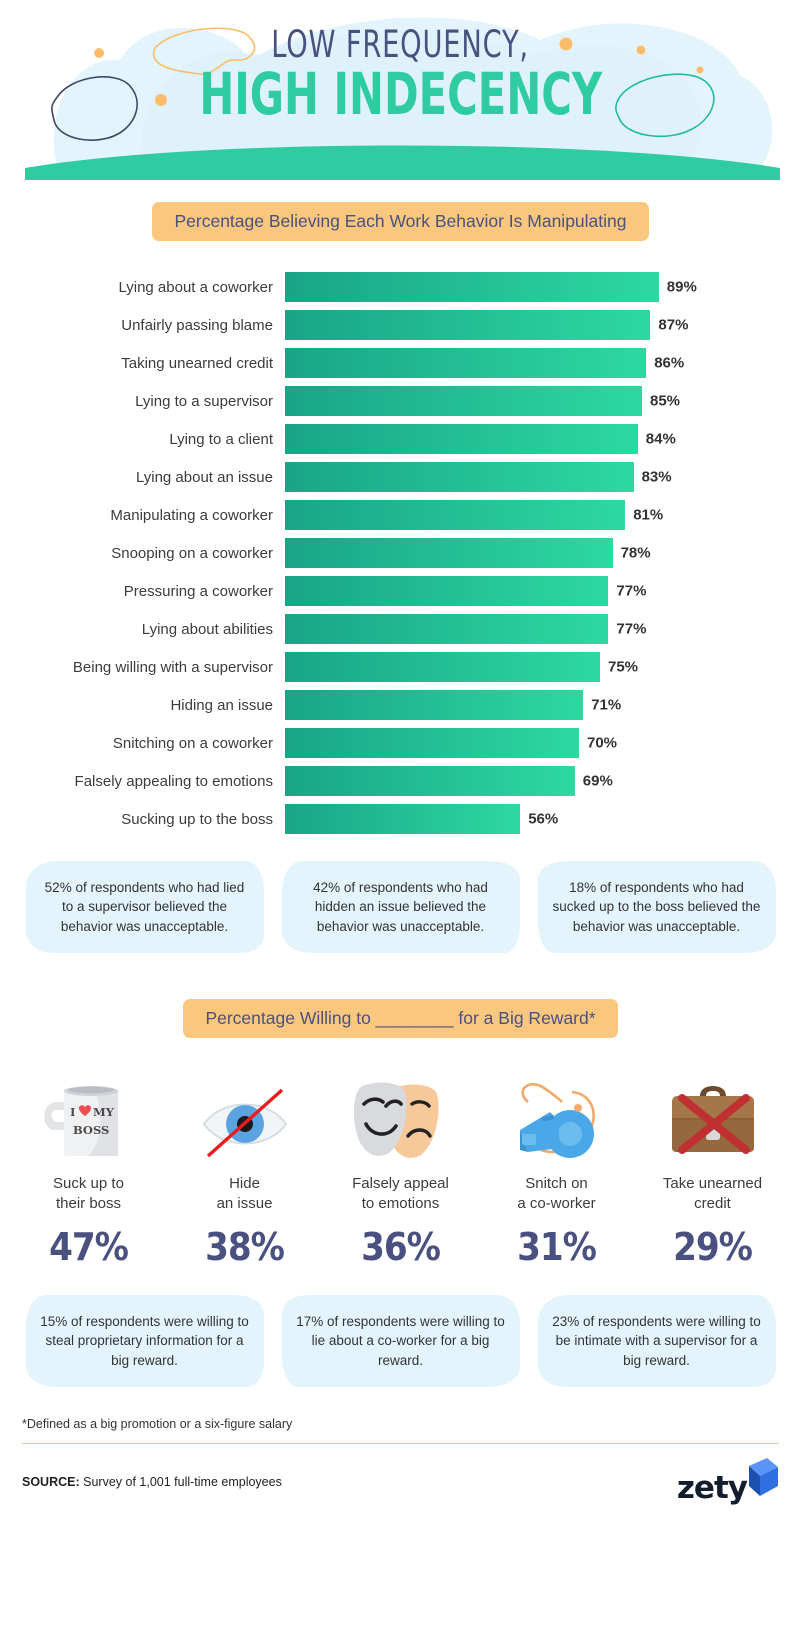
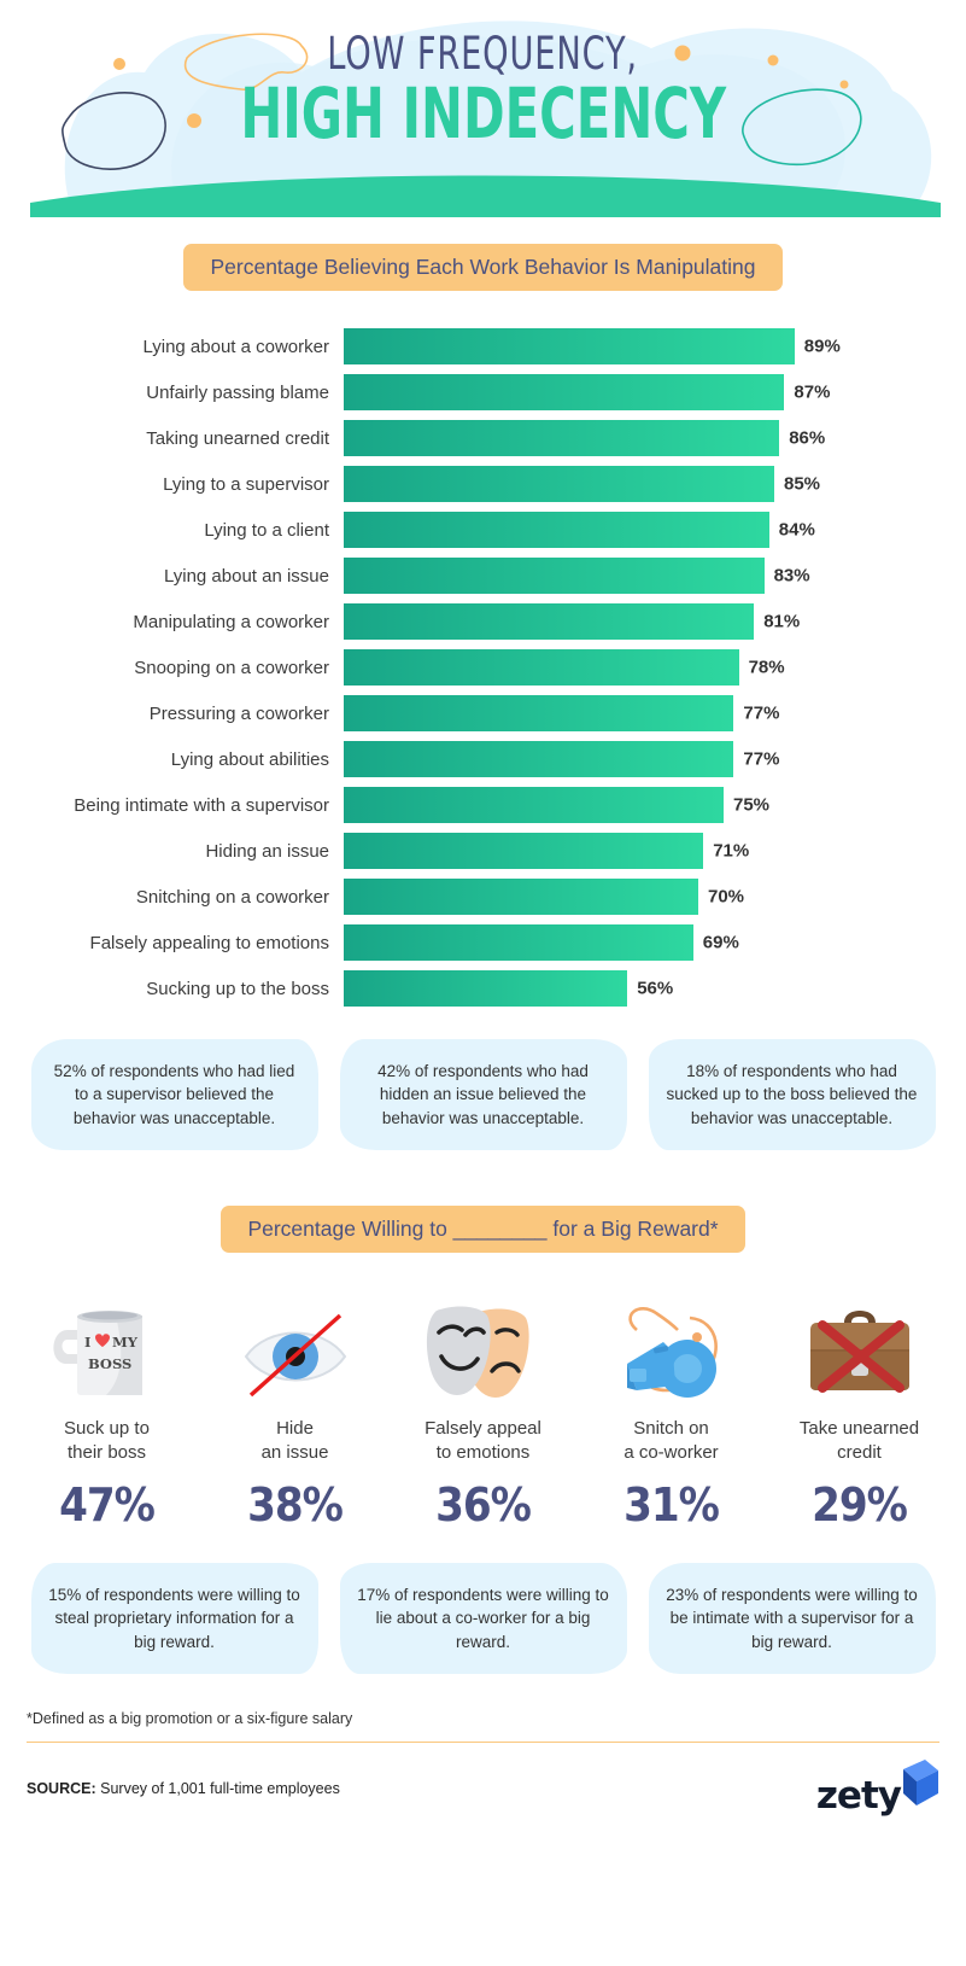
  LOW FREQUENCY,
  HIGH INDECENCY
  Percentage Believing Each Work Behavior Is Manipulating
  Lying about a coworker
  89%
  Unfairly passing blame
  87%
  Taking unearned credit
  86%
  Lying to a supervisor
  85%
  Lying to a client
  84%
  Lying about an issue
  83%
  Manipulating a coworker
  81%
  Snooping on a coworker
  78%
  Pressuring a coworker
  77%
  Lying about abilities
  77%
- Being willing with a supervisor
+ Being intimate with a supervisor
  75%
  Hiding an issue
  71%
  Snitching on a coworker
  70%
  Falsely appealing to emotions
  69%
  Sucking up to the boss
  56%
  52% of respondents who had lied to a supervisor believed the behavior was unacceptable.
  42% of respondents who had hidden an issue believed the behavior was unacceptable.
  18% of respondents who had sucked up to the boss believed the behavior was unacceptable.
  Percentage Willing to ________ for a Big Reward*
  I
  MY
  BOSS
  Suck up to
  their boss
  47%
  Hide
  an issue
  38%
  Falsely appeal
  to emotions
  36%
  Snitch on
  a co-worker
  31%
  Take unearned
  credit
  29%
  15% of respondents were willing to steal proprietary information for a big reward.
  17% of respondents were willing to lie about a co-worker for a big reward.
  23% of respondents were willing to be intimate with a supervisor for a big reward.
  *Defined as a big promotion or a six-figure salary
  SOURCE: Survey of 1,001 full-time employees
  zety
